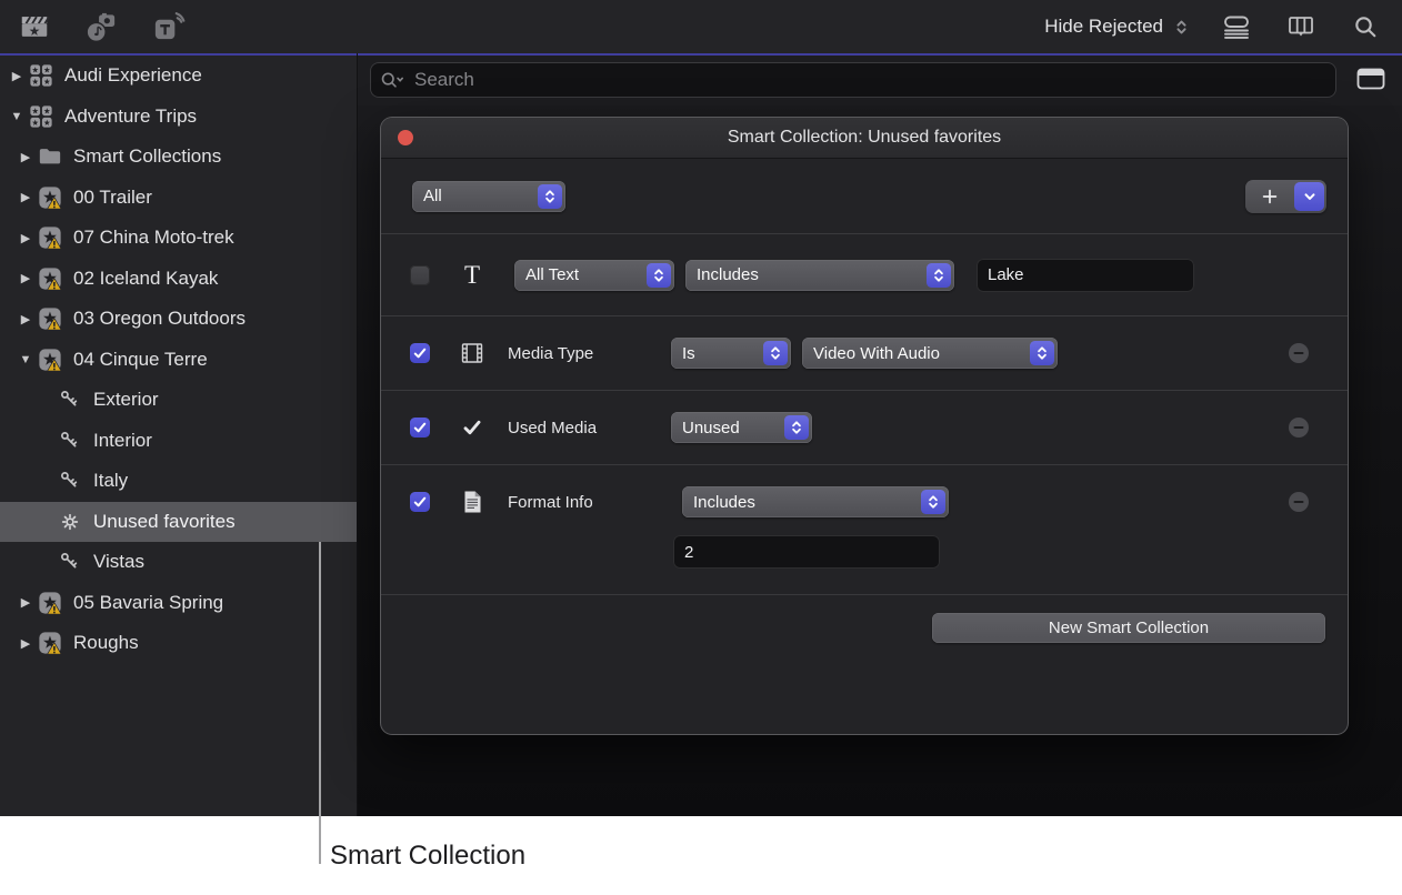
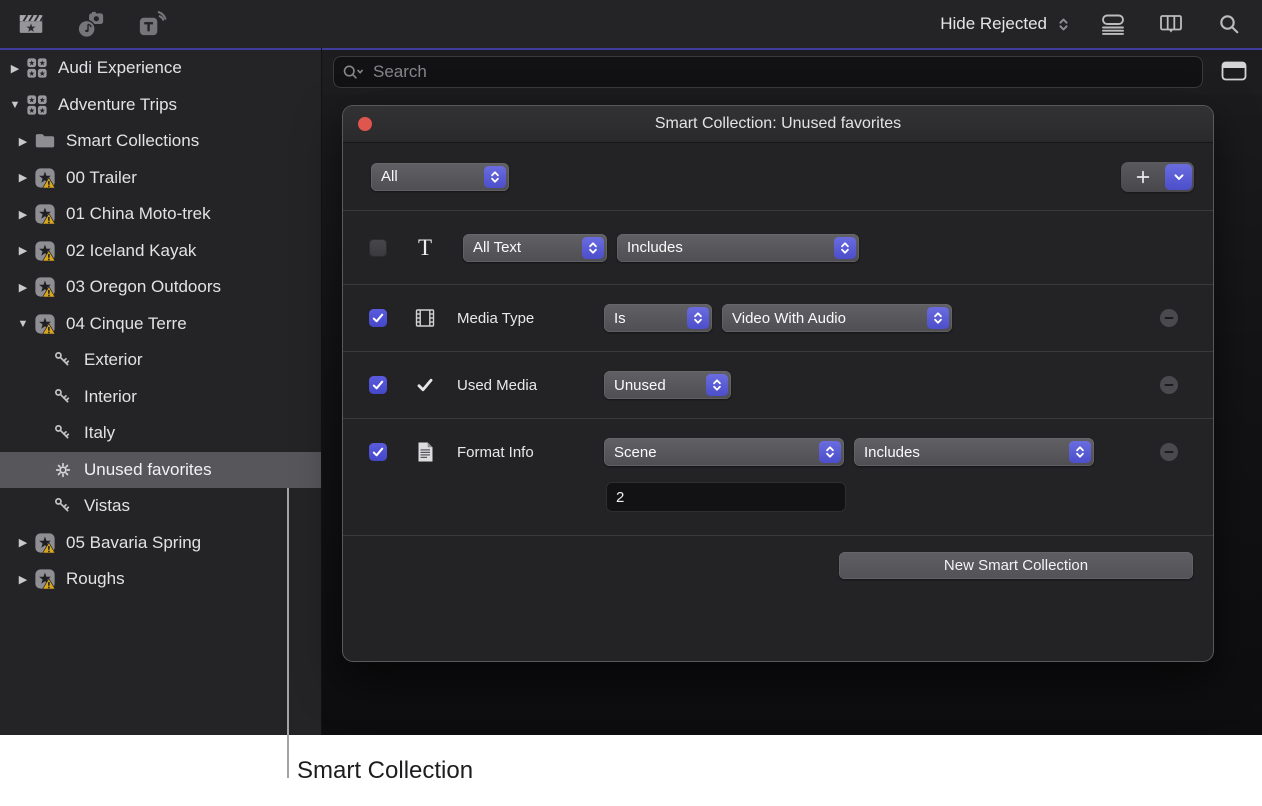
  Hide Rejected
  ▶
  Audi Experience
  ▼
  Adventure Trips
  ▶
  Smart Collections
  ▶
  00 Trailer
  ▶
- 07 China Moto-trek
+ 01 China Moto-trek
  ▶
  02 Iceland Kayak
  ▶
  03 Oregon Outdoors
  ▼
  04 Cinque Terre
  Exterior
  Interior
  Italy
  Unused favorites
  Vistas
  ▶
  05 Bavaria Spring
  ▶
  Roughs
  Search
  Smart Collection: Unused favorites
  All
  T
  All Text
  Includes
- Lake
  Media Type
  Is
  Video With Audio
  Used Media
  Unused
  Format Info
+ Scene
  Includes
  2
  New Smart Collection
  Smart Collection
